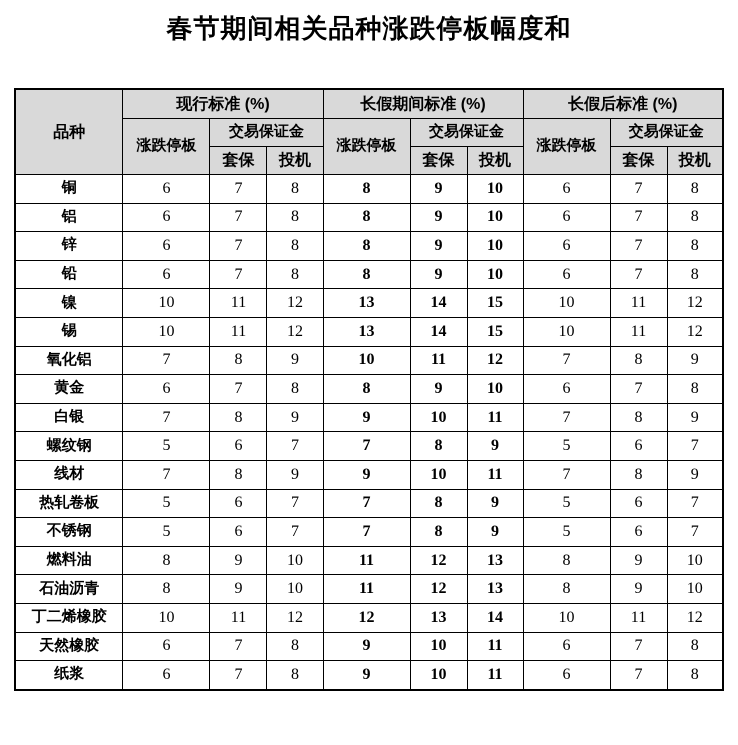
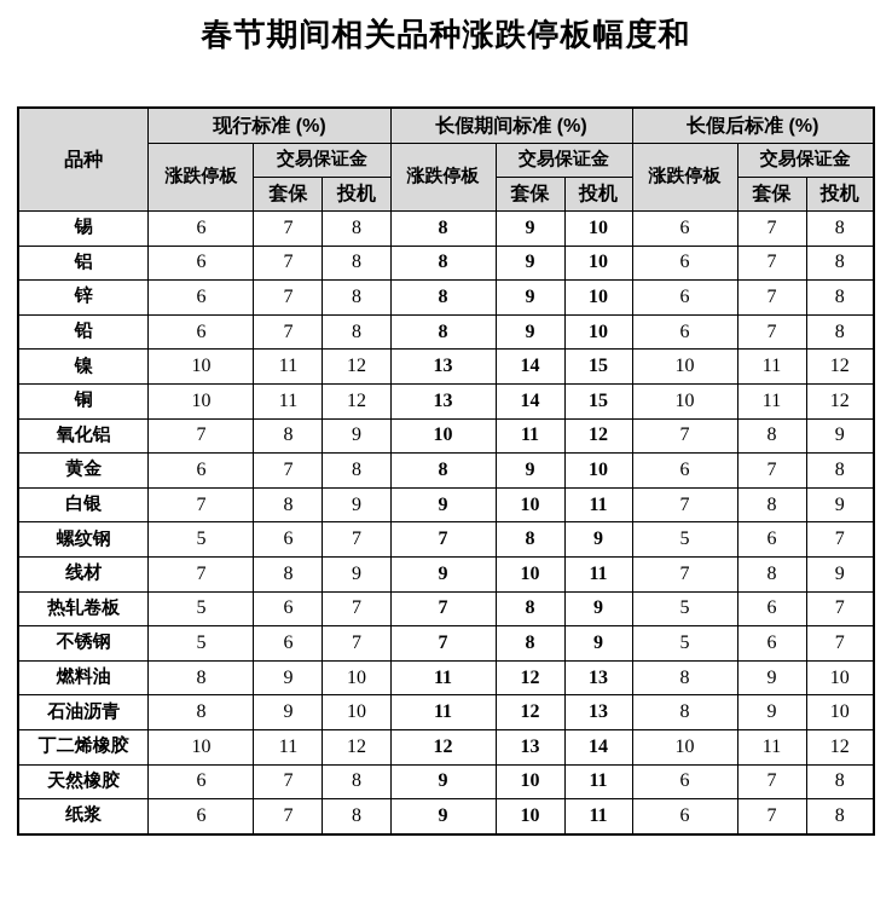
  春节期间相关品种涨跌停板幅度和
  品种	现行标准 (%)	长假期间标准 (%)	长假后标准 (%)
  涨跌停板	交易保证金	涨跌停板	交易保证金	涨跌停板	交易保证金
  套保	投机	套保	投机	套保	投机
- 铜	6	7	8	8	9	10	6	7	8
+ 锡	6	7	8	8	9	10	6	7	8
  铝	6	7	8	8	9	10	6	7	8
  锌	6	7	8	8	9	10	6	7	8
  铅	6	7	8	8	9	10	6	7	8
  镍	10	11	12	13	14	15	10	11	12
- 锡	10	11	12	13	14	15	10	11	12
+ 铜	10	11	12	13	14	15	10	11	12
  氧化铝	7	8	9	10	11	12	7	8	9
  黄金	6	7	8	8	9	10	6	7	8
  白银	7	8	9	9	10	11	7	8	9
  螺纹钢	5	6	7	7	8	9	5	6	7
  线材	7	8	9	9	10	11	7	8	9
  热轧卷板	5	6	7	7	8	9	5	6	7
  不锈钢	5	6	7	7	8	9	5	6	7
  燃料油	8	9	10	11	12	13	8	9	10
  石油沥青	8	9	10	11	12	13	8	9	10
  丁二烯橡胶	10	11	12	12	13	14	10	11	12
  天然橡胶	6	7	8	9	10	11	6	7	8
  纸浆	6	7	8	9	10	11	6	7	8
